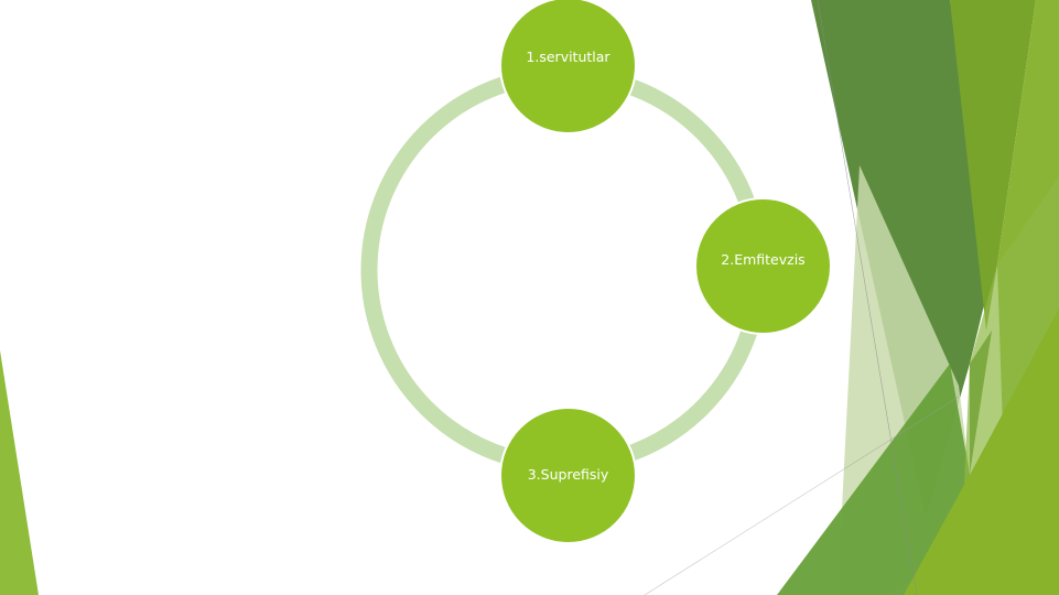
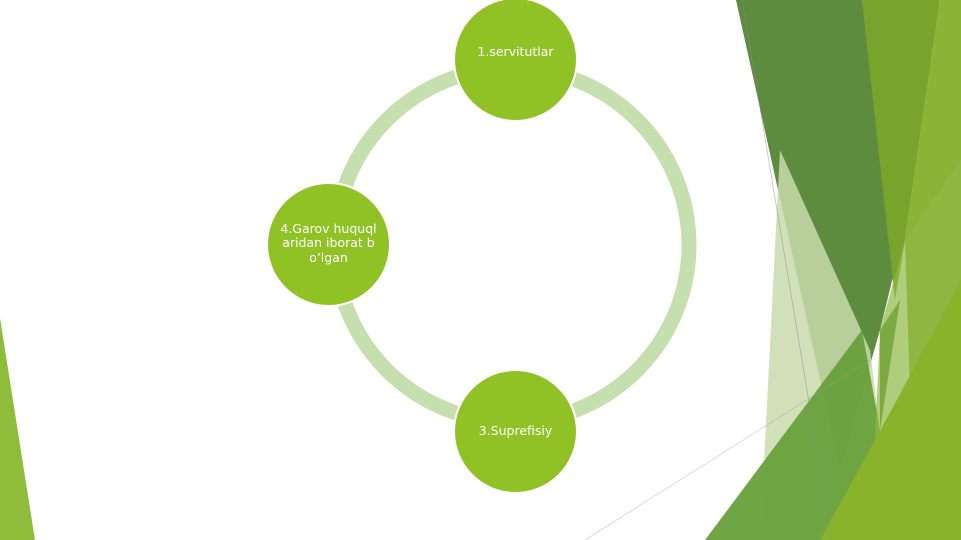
  1.servitutlar
- 2.Emfitevzis
  3.Suprefisiy
+ 4.Garov huquqlaridan iborat bo’lgan
